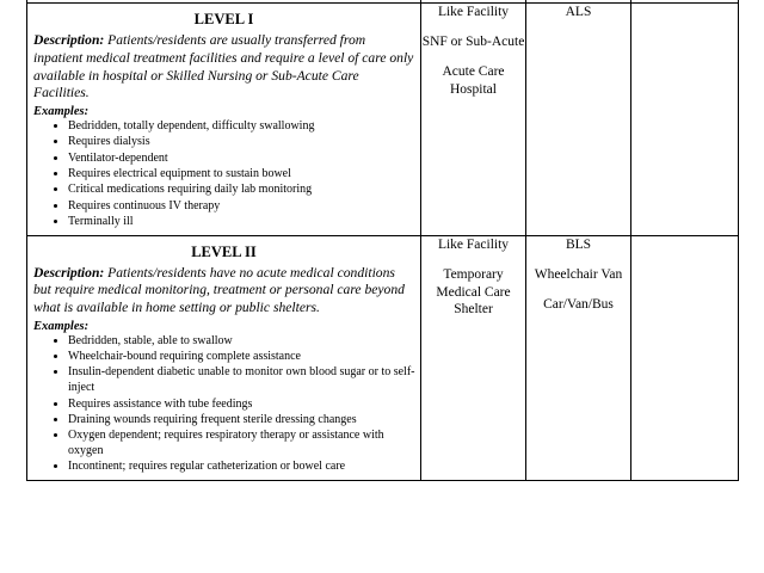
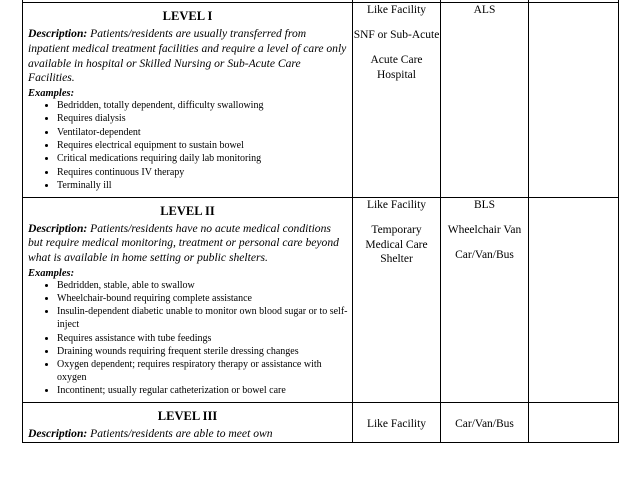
  LEVEL I Description: Patients/residents are usually transferred from inpatient medical treatment facilities and require a level of care only available in hospital or Skilled Nursing or Sub-Acute Care Facilities. Examples: Bedridden, totally dependent, difficulty swallowing Requires dialysis Ventilator-dependent Requires electrical equipment to sustain bowel Critical medications requiring daily lab monitoring Requires continuous IV therapy Terminally ill	Like Facility SNF or Sub-Acute Acute Care Hospital	ALS
- LEVEL II Description: Patients/residents have no acute medical conditions but require medical monitoring, treatment or personal care beyond what is available in home setting or public shelters. Examples: Bedridden, stable, able to swallow Wheelchair-bound requiring complete assistance Insulin-dependent diabetic unable to monitor own blood sugar or to self-inject Requires assistance with tube feedings Draining wounds requiring frequent sterile dressing changes Oxygen dependent; requires respiratory therapy or assistance with oxygen Incontinent; requires regular catheterization or bowel care	Like Facility Temporary Medical Care Shelter	BLS Wheelchair Van Car/Van/Bus
+ LEVEL II Description: Patients/residents have no acute medical conditions but require medical monitoring, treatment or personal care beyond what is available in home setting or public shelters. Examples: Bedridden, stable, able to swallow Wheelchair-bound requiring complete assistance Insulin-dependent diabetic unable to monitor own blood sugar or to self-inject Requires assistance with tube feedings Draining wounds requiring frequent sterile dressing changes Oxygen dependent; requires respiratory therapy or assistance with oxygen Incontinent; usually regular catheterization or bowel care	Like Facility Temporary Medical Care Shelter	BLS Wheelchair Van Car/Van/Bus
+ LEVEL III Description: Patients/residents are able to meet own	Like Facility	Car/Van/Bus
